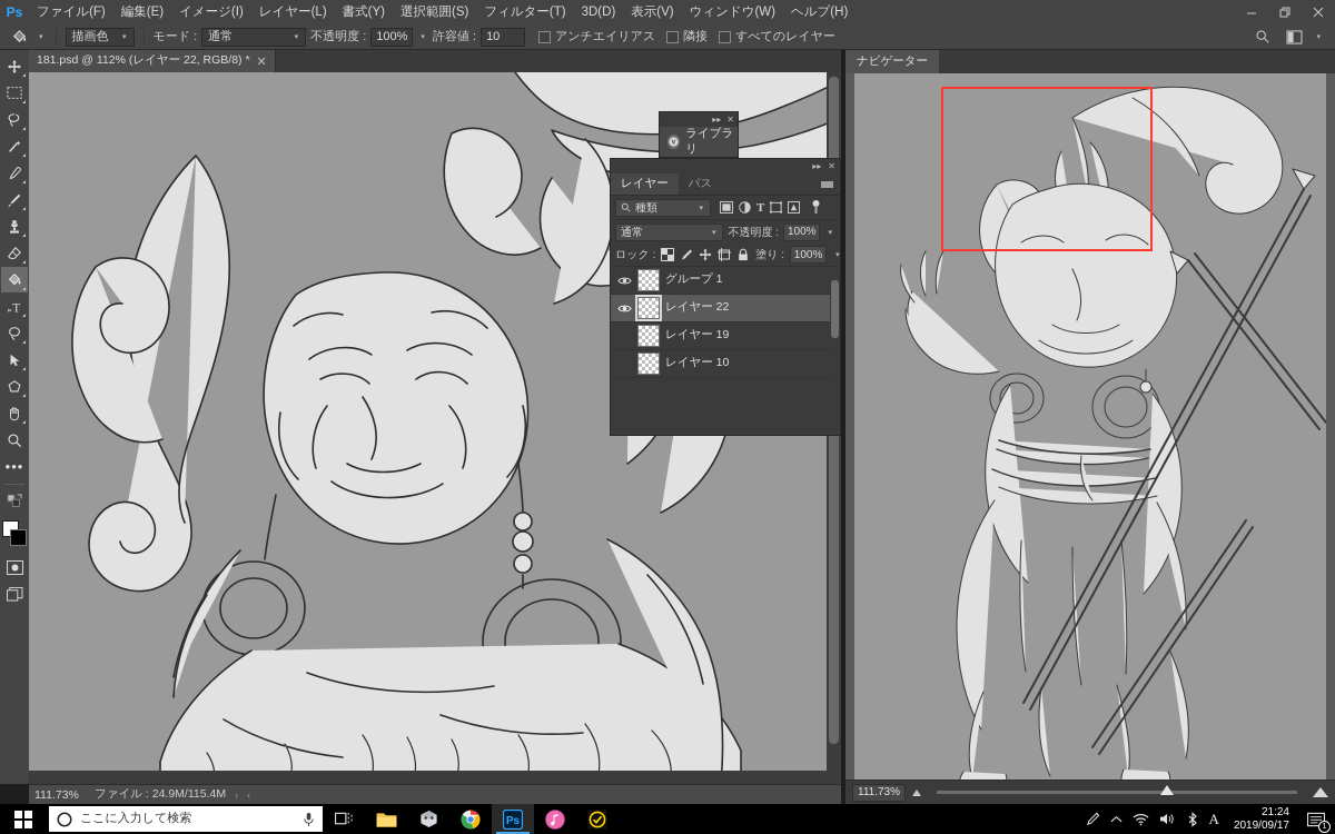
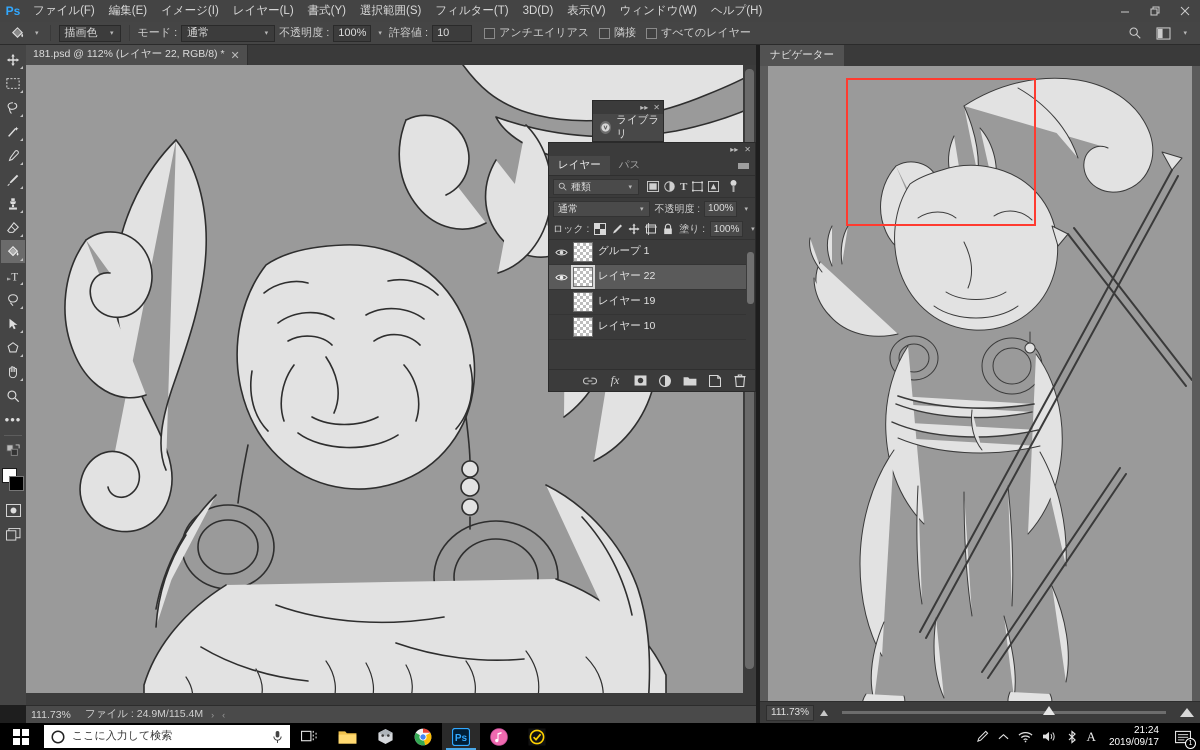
  Ps
  ファイル(F)
  編集(E)
  イメージ(I)
  レイヤー(L)
  書式(Y)
  選択範囲(S)
  フィルター(T)
  3D(D)
  表示(V)
  ウィンドウ(W)
  ヘルプ(H)
  描画色
  モード :
  通常
  不透明度 :
  100%
  許容値 :
  10
  アンチエイリアス
  隣接
  すべてのレイヤー
  T
  •••
  181.psd @ 112% (レイヤー 22, RGB/8) *
  ✕
  111.73%
  ファイル : 24.9M/115.4M
  ›
  ‹
  ナビゲーター
  111.73%
  ▸▸
  ✕
  ライブラリ
  ▸▸
  ✕
  レイヤー
  パス
  種類
  T
  通常
  不透明度 :
  100%
  ロック :
  塗り :
  100%
  グループ 1
  レイヤー 22
  レイヤー 19
  レイヤー 10
+ fx
  ここに入力して検索
  Ps
  A
  21:24
  2019/09/17
